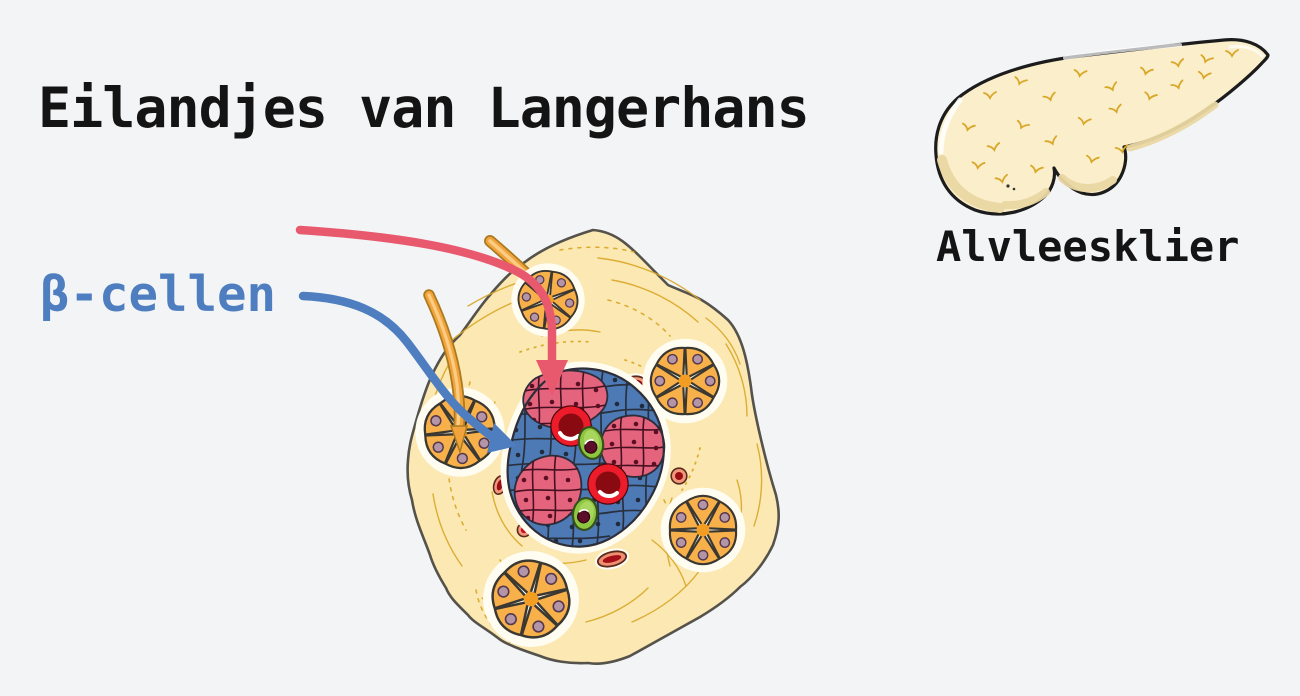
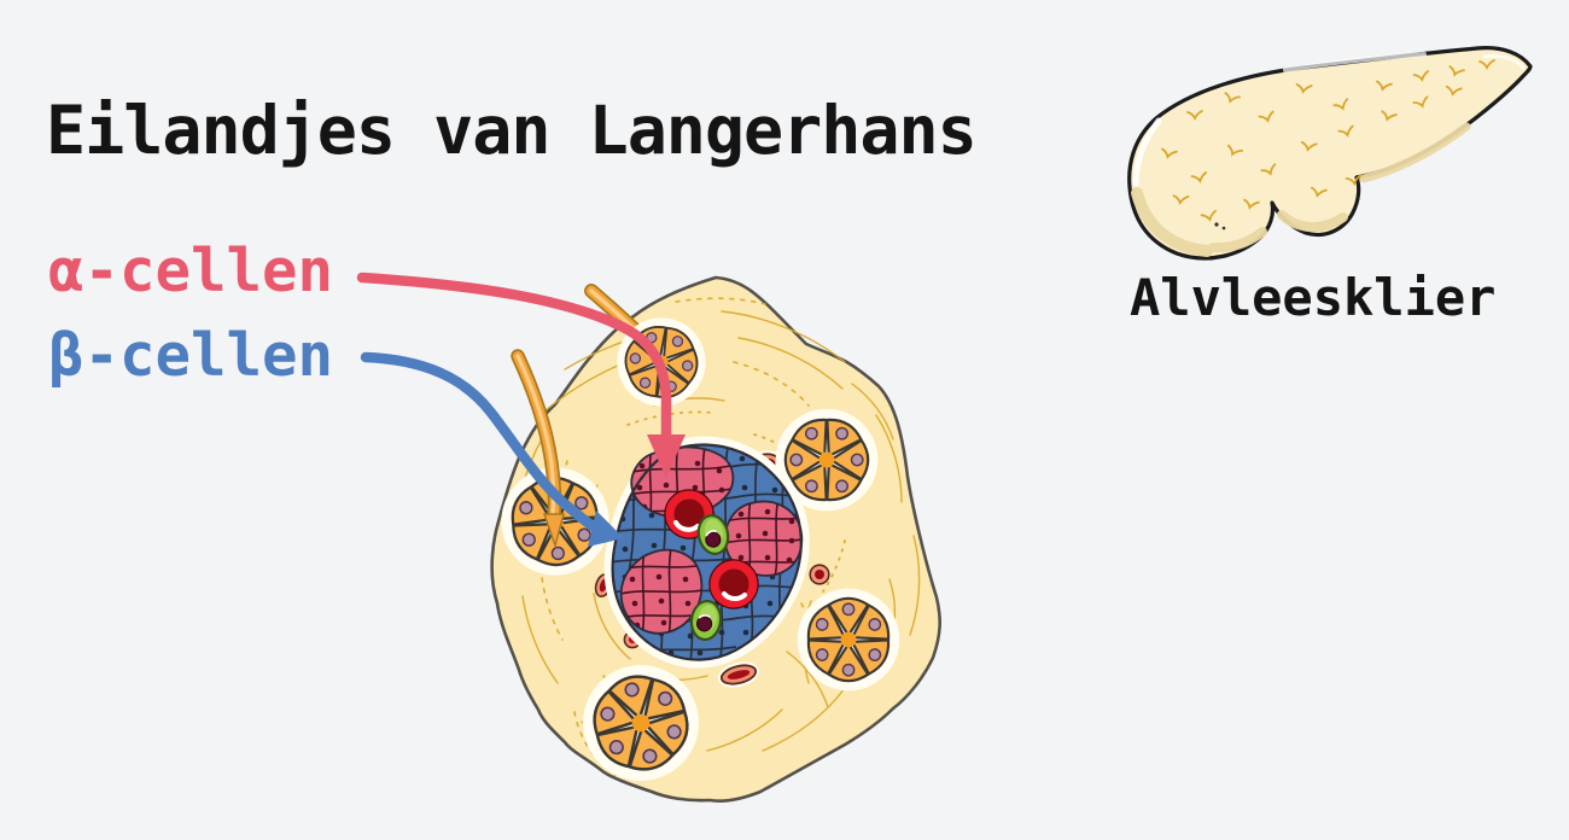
  Eilandjes van Langerhans
+ α-cellen
  β-cellen
  Alvleesklier
